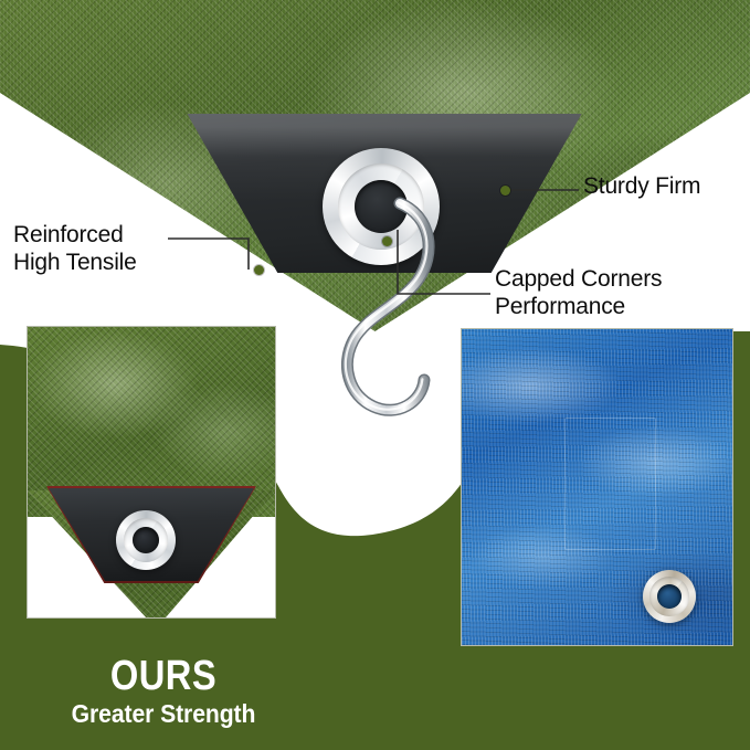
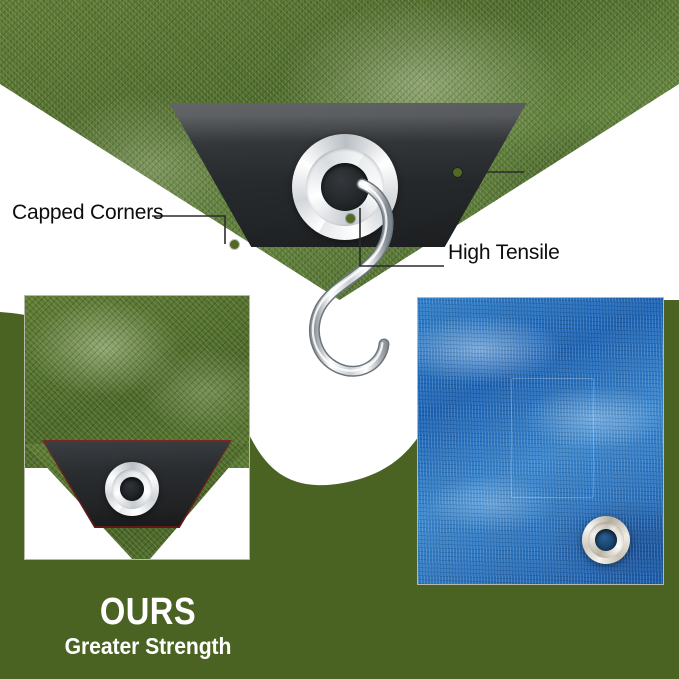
- Reinforced
- High Tensile
+ Capped Corners
- Sturdy Firm
- Capped Corners
+ High Tensile
- Performance
  OURS
  Greater Strength
